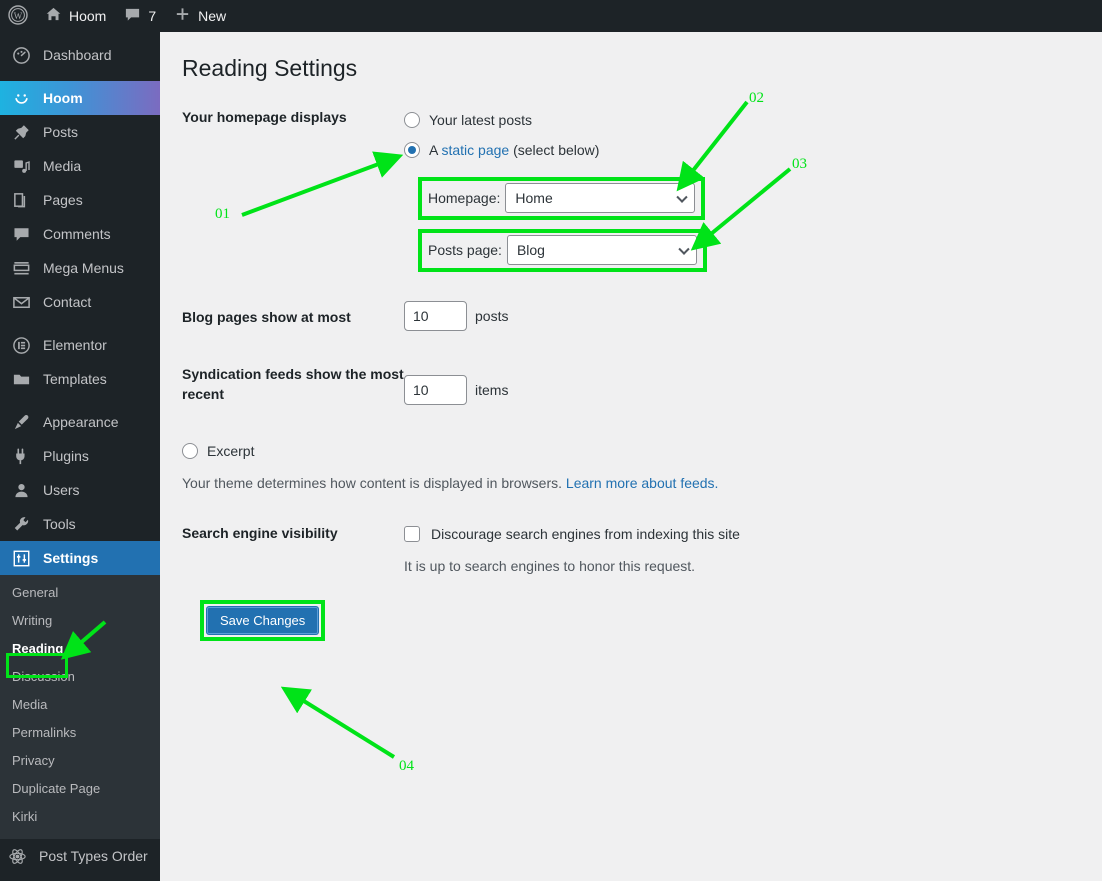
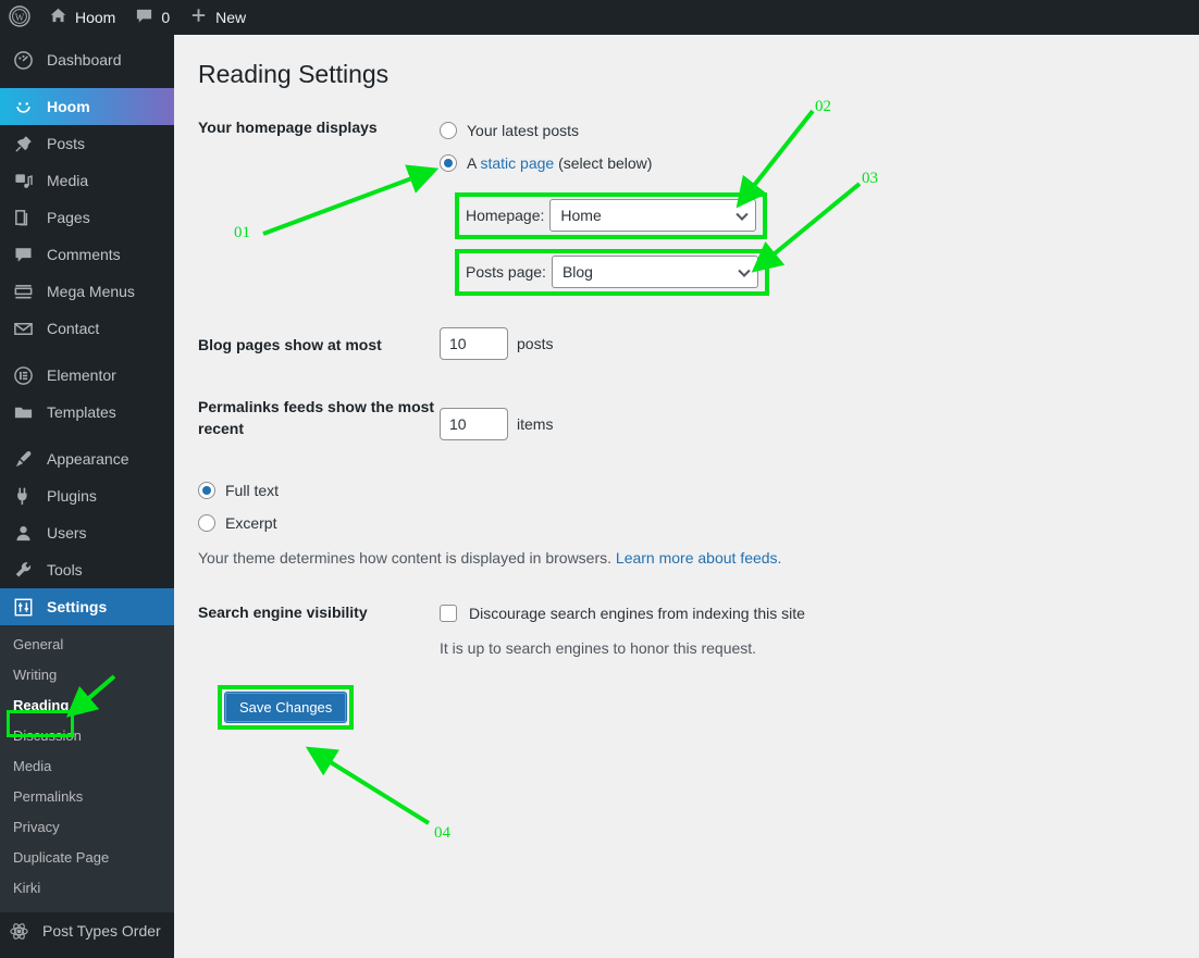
  W
  Hoom
- 7
+ 0
  New
  Dashboard
  Hoom
  Posts
  Media
  Pages
  Comments
  Mega Menus
  Contact
  Elementor
  Templates
  Appearance
  Plugins
  Users
  Tools
  Settings
  General
  Writing
  Reading
  Discussion
  Media
  Permalinks
  Privacy
  Duplicate Page
  Kirki
  Post Types Order
  Reading Settings
  Your homepage displays
  Your latest posts
  A static page (select below)
  Homepage:
  Home
  Posts page:
  Blog
  Blog pages show at most
  10
  posts
- Syndication feeds show the most recent
+ Permalinks feeds show the most recent
  10
  items
+ Full text
  Excerpt
  Your theme determines how content is displayed in browsers. Learn more about feeds.
  Search engine visibility
  Discourage search engines from indexing this site
  It is up to search engines to honor this request.
  Save Changes
  01
  02
  03
  04
